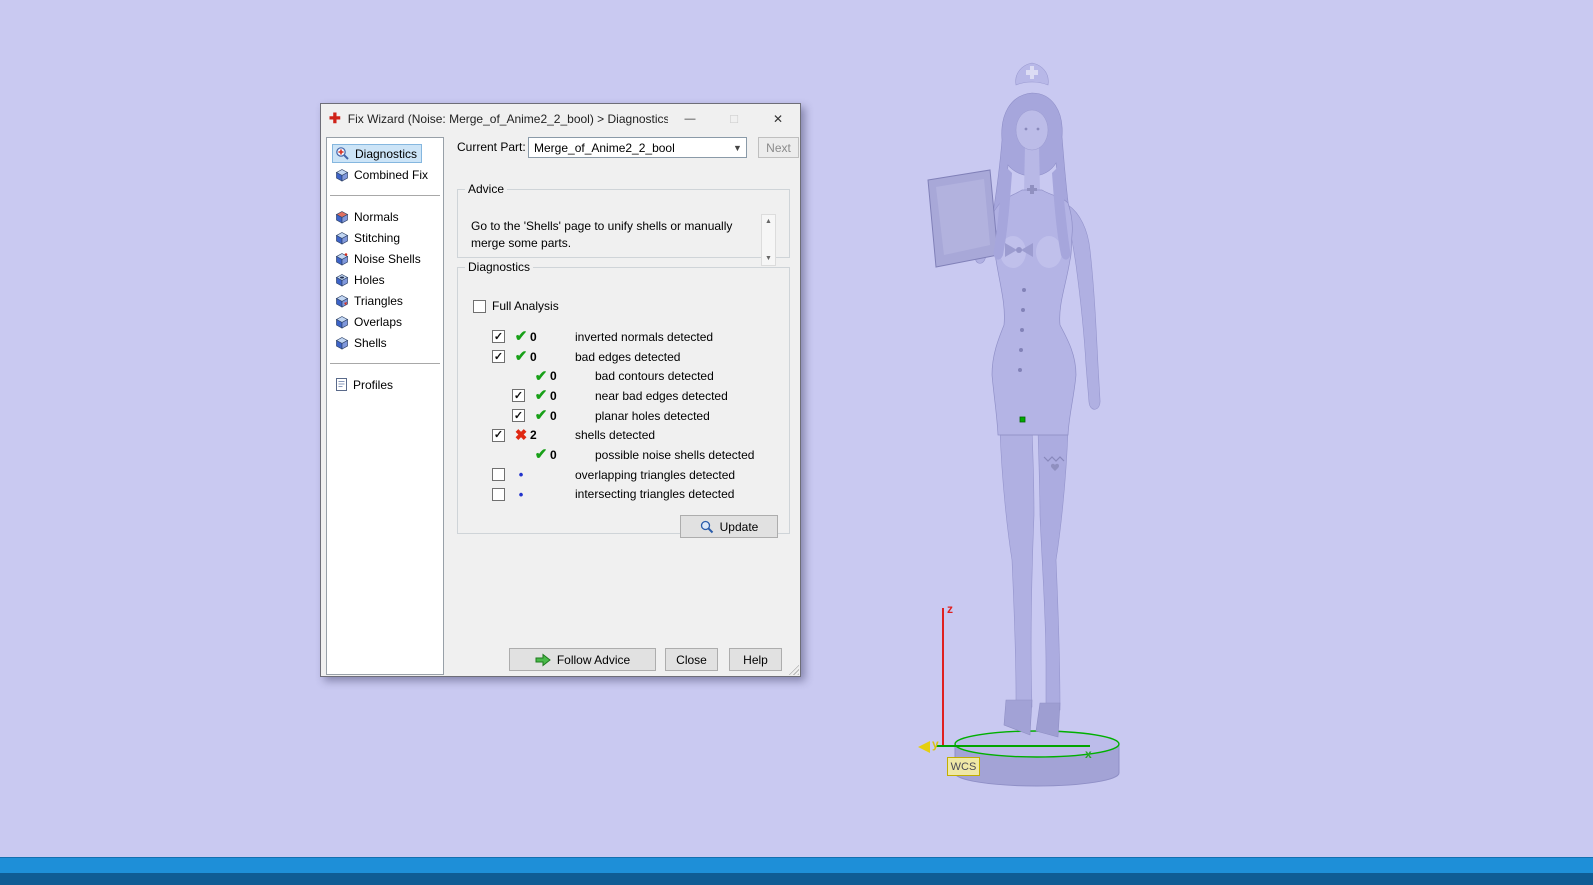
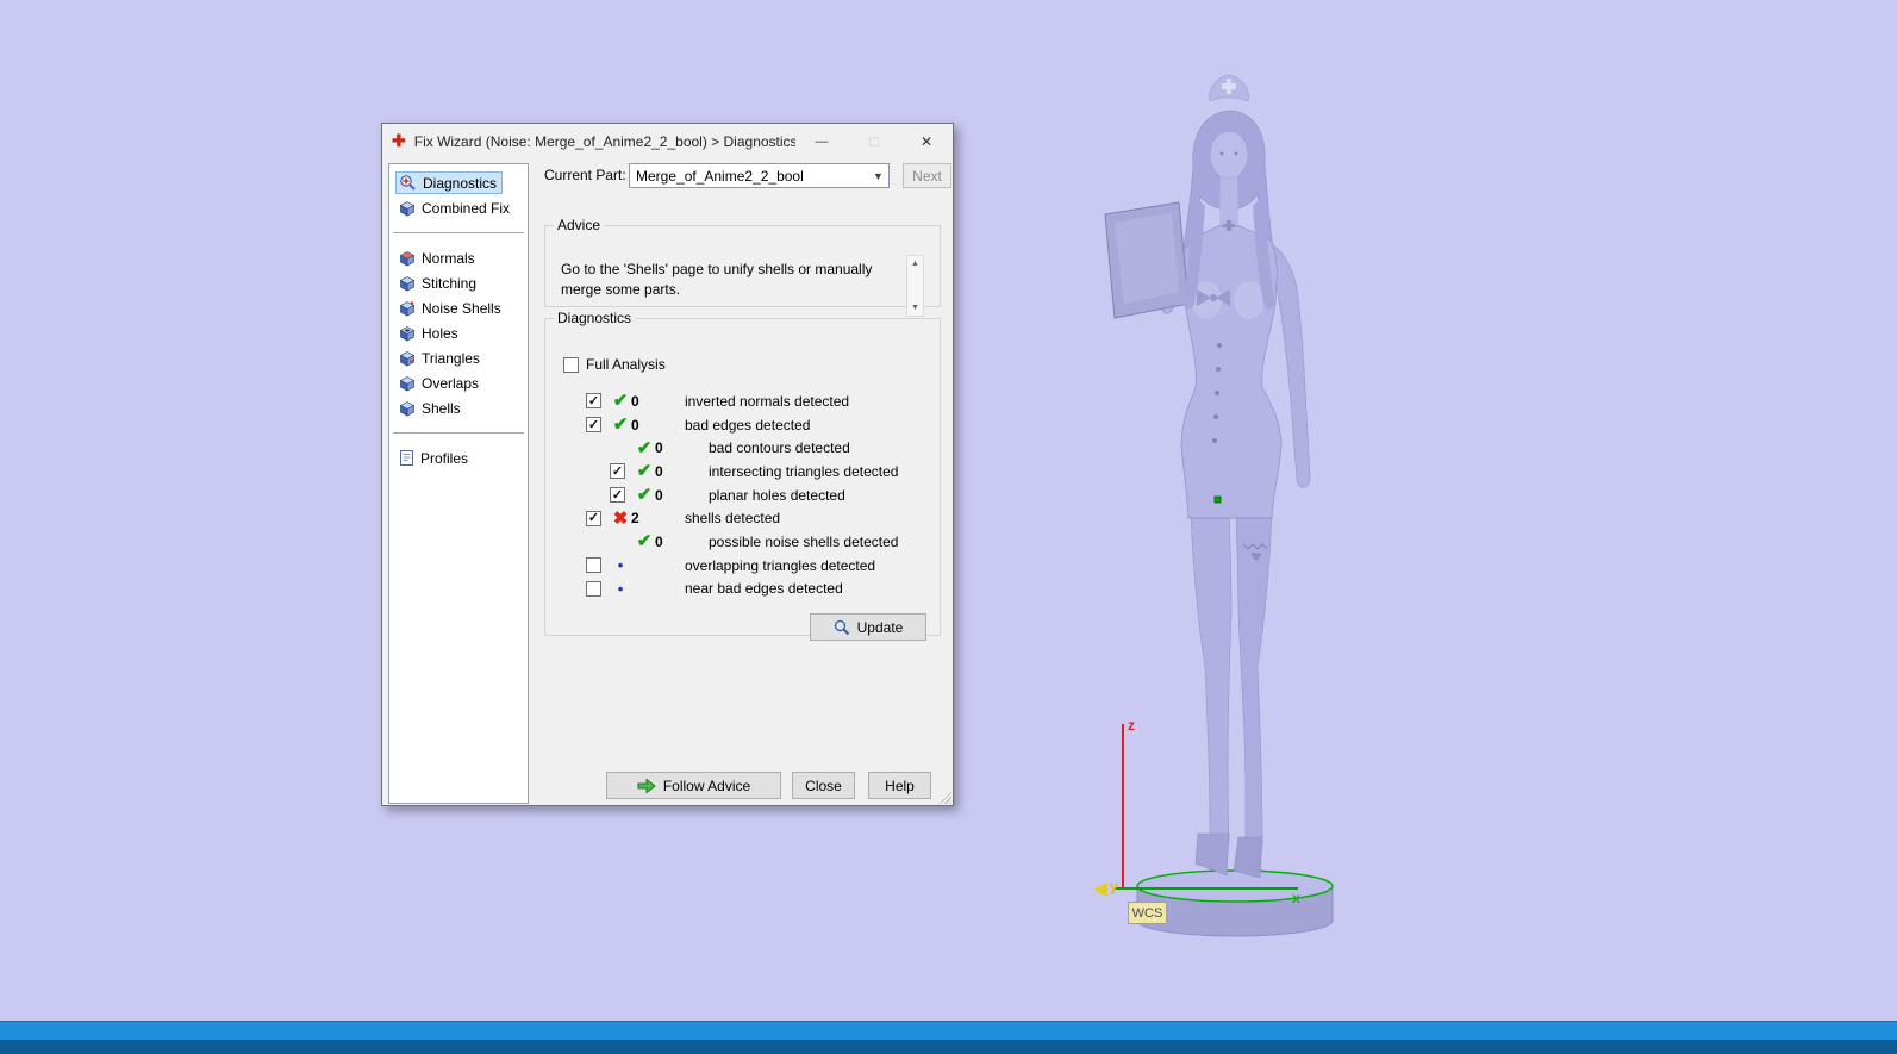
  z
  x
  y
  WCS
  ✚
  Fix Wizard (Noise: Merge_of_Anime2_2_bool) > Diagnostics
  Diagnostics
  Combined Fix
  Normals
  Stitching
  Noise Shells
  Holes
  Triangles
  Overlaps
  Shells
  Profiles
  Current Part:
  Merge_of_Anime2_2_bool
  Next
  Advice
  Go to the 'Shells' page to unify shells or manually merge some parts.
  Diagnostics
  Full Analysis
  0
  inverted normals detected
  0
  bad edges detected
  0
  bad contours detected
  0
- near bad edges detected
+ intersecting triangles detected
  0
  planar holes detected
  2
  shells detected
  0
  possible noise shells detected
  overlapping triangles detected
- intersecting triangles detected
+ near bad edges detected
  Update
  Follow Advice
  Close
  Help
